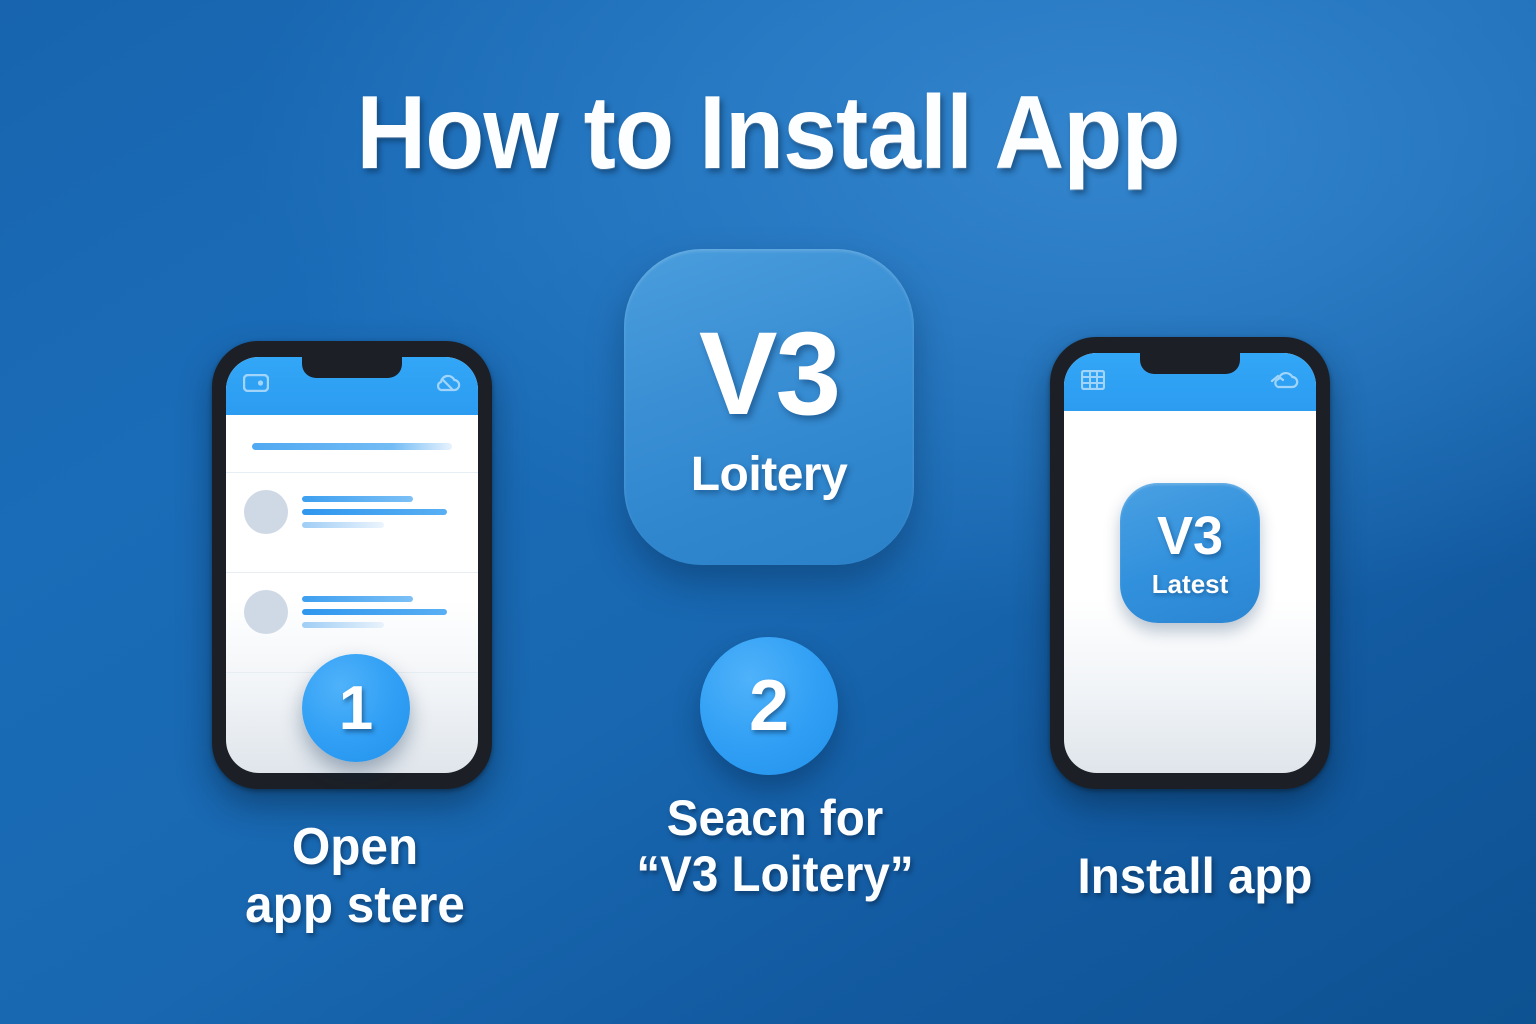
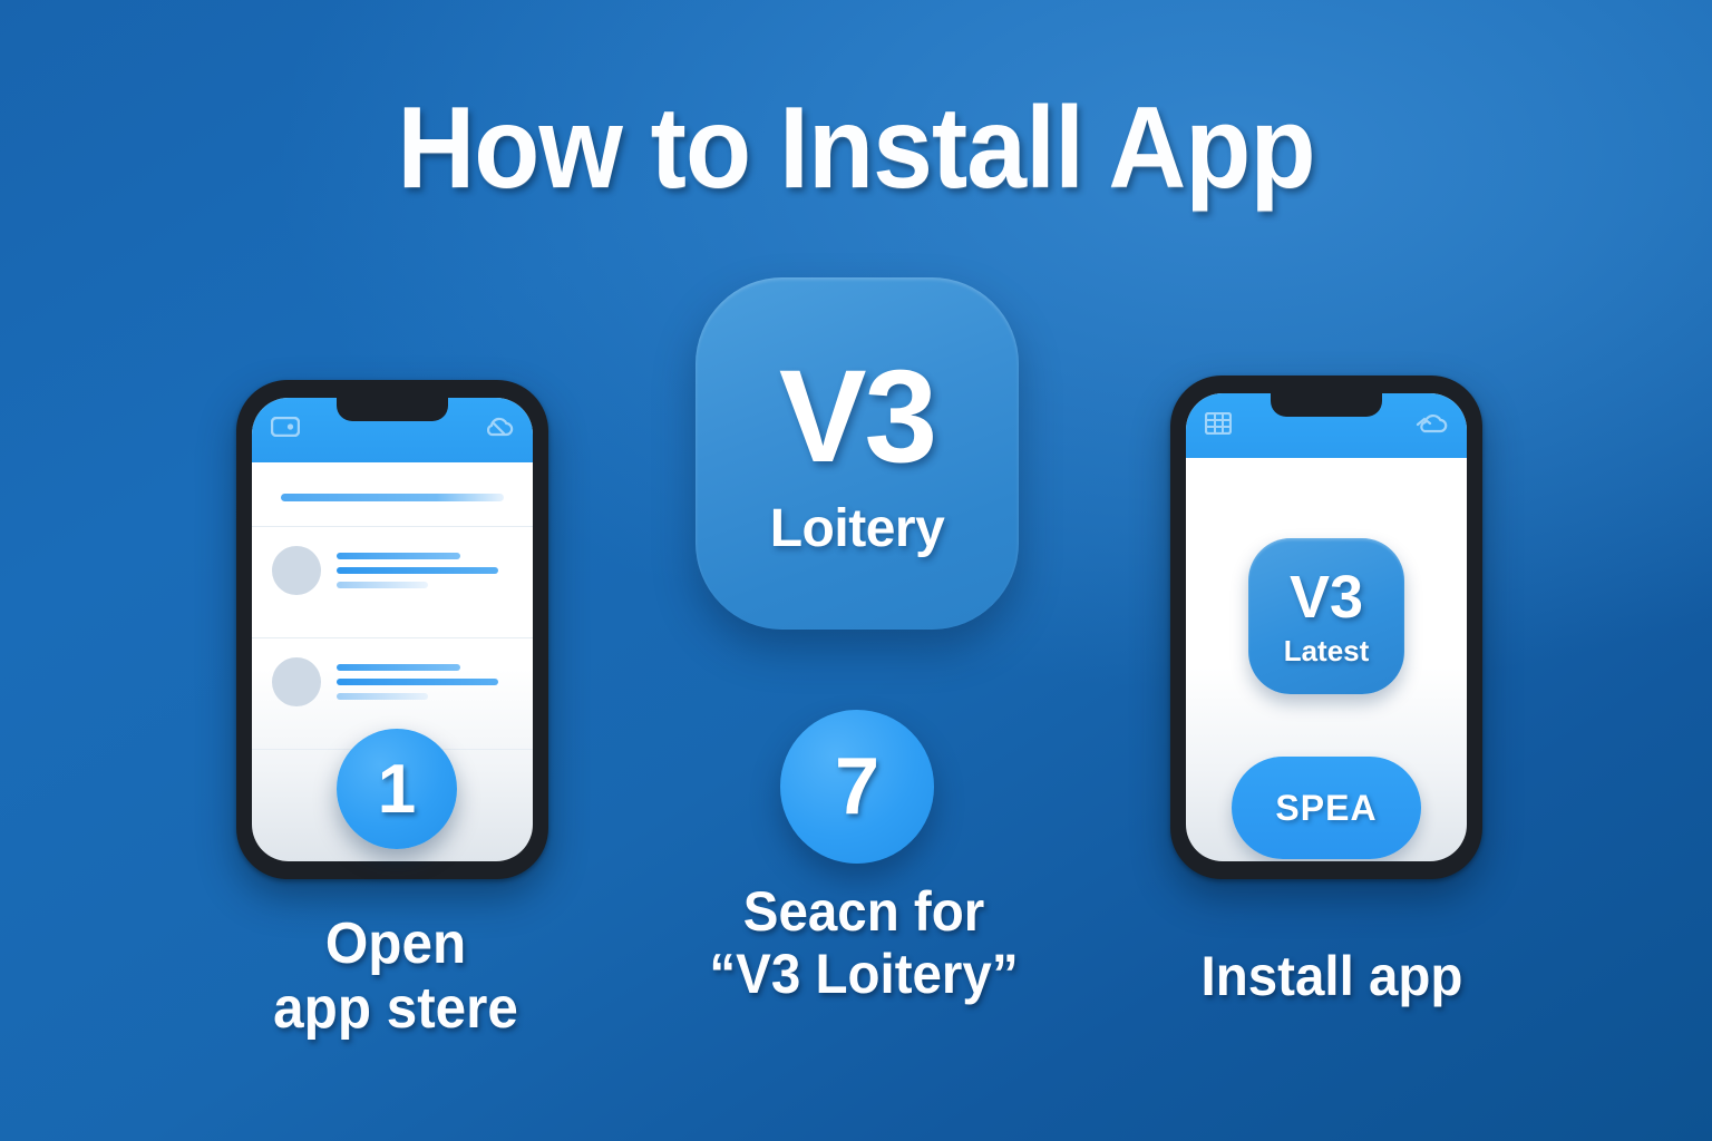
  How to Install App
  1
  V3
  Loitery
- 2
+ 7
  V3
  Latest
+ SPEA
  Open
  app stere
  Seacn for
  “V3 Loitery”
  Install app
